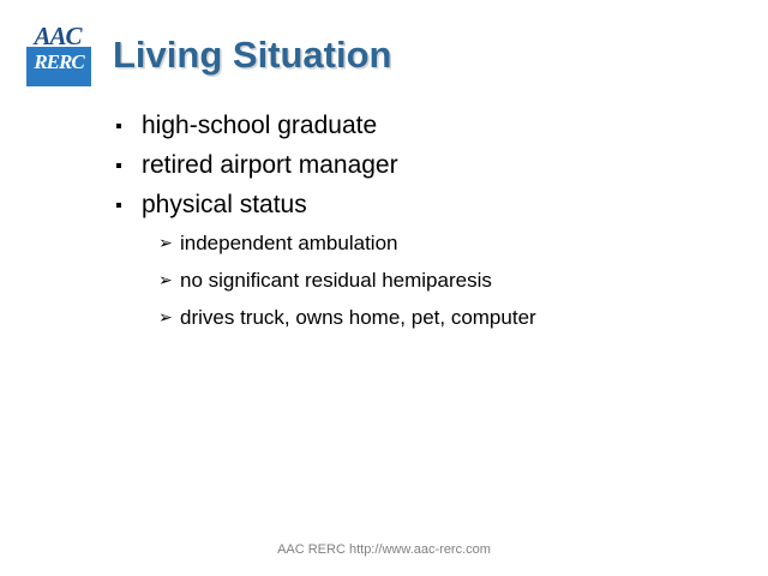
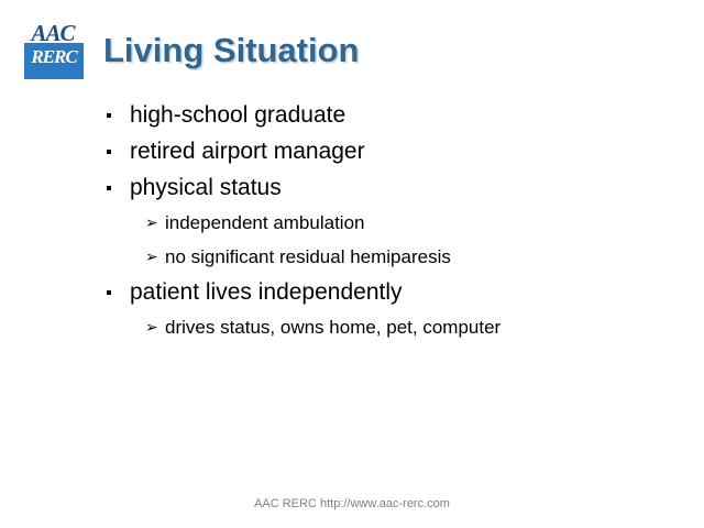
  AAC
  RERC
  Living Situation
  high-school graduate
  retired airport manager
  physical status
  ➢
  independent ambulation
  ➢
  no significant residual hemiparesis
+ patient lives independently
  ➢
- drives truck, owns home, pet, computer
+ drives status, owns home, pet, computer
  AAC RERC http://www.aac-rerc.com
